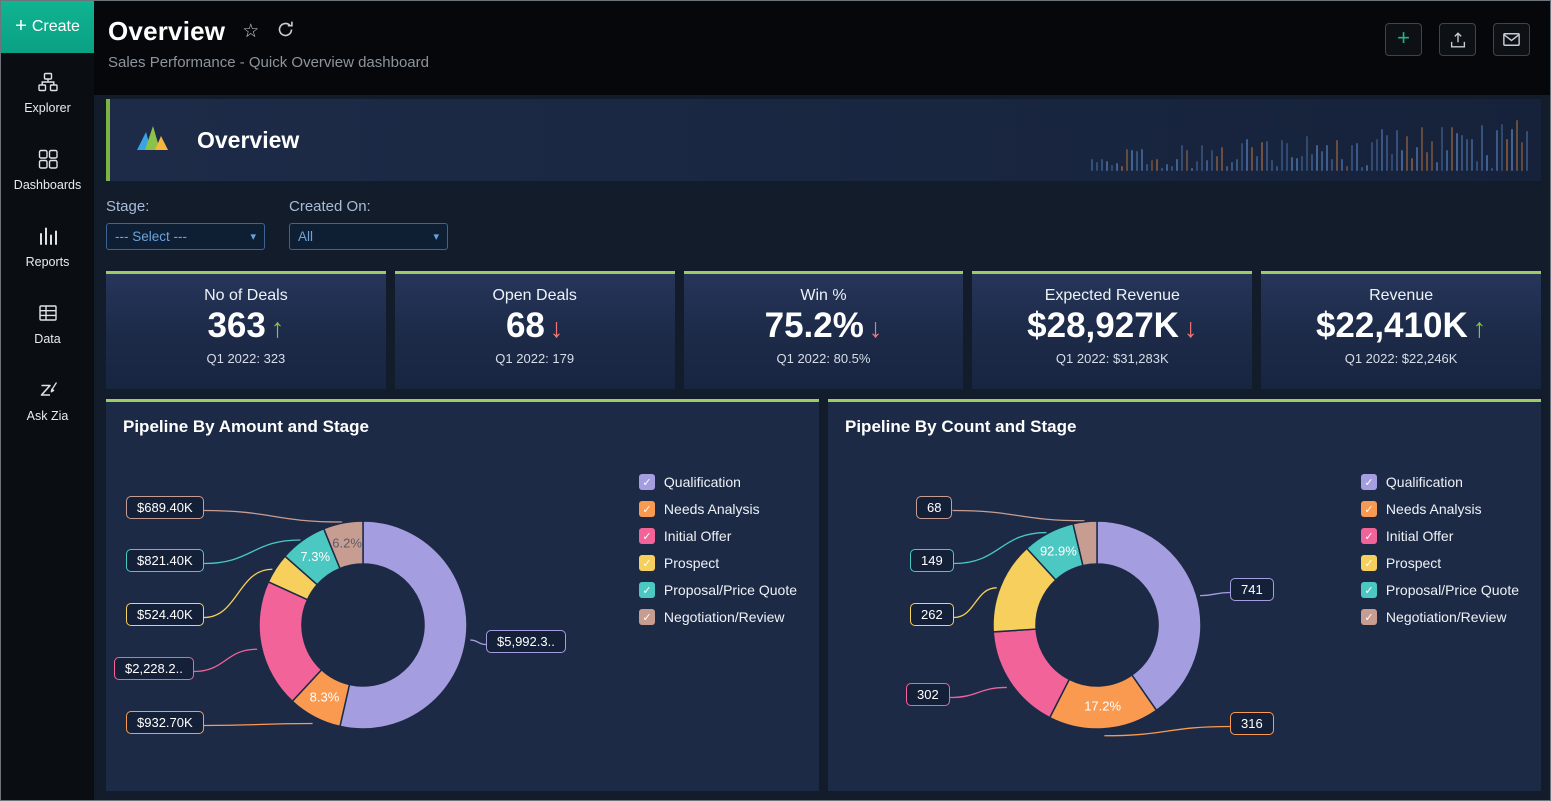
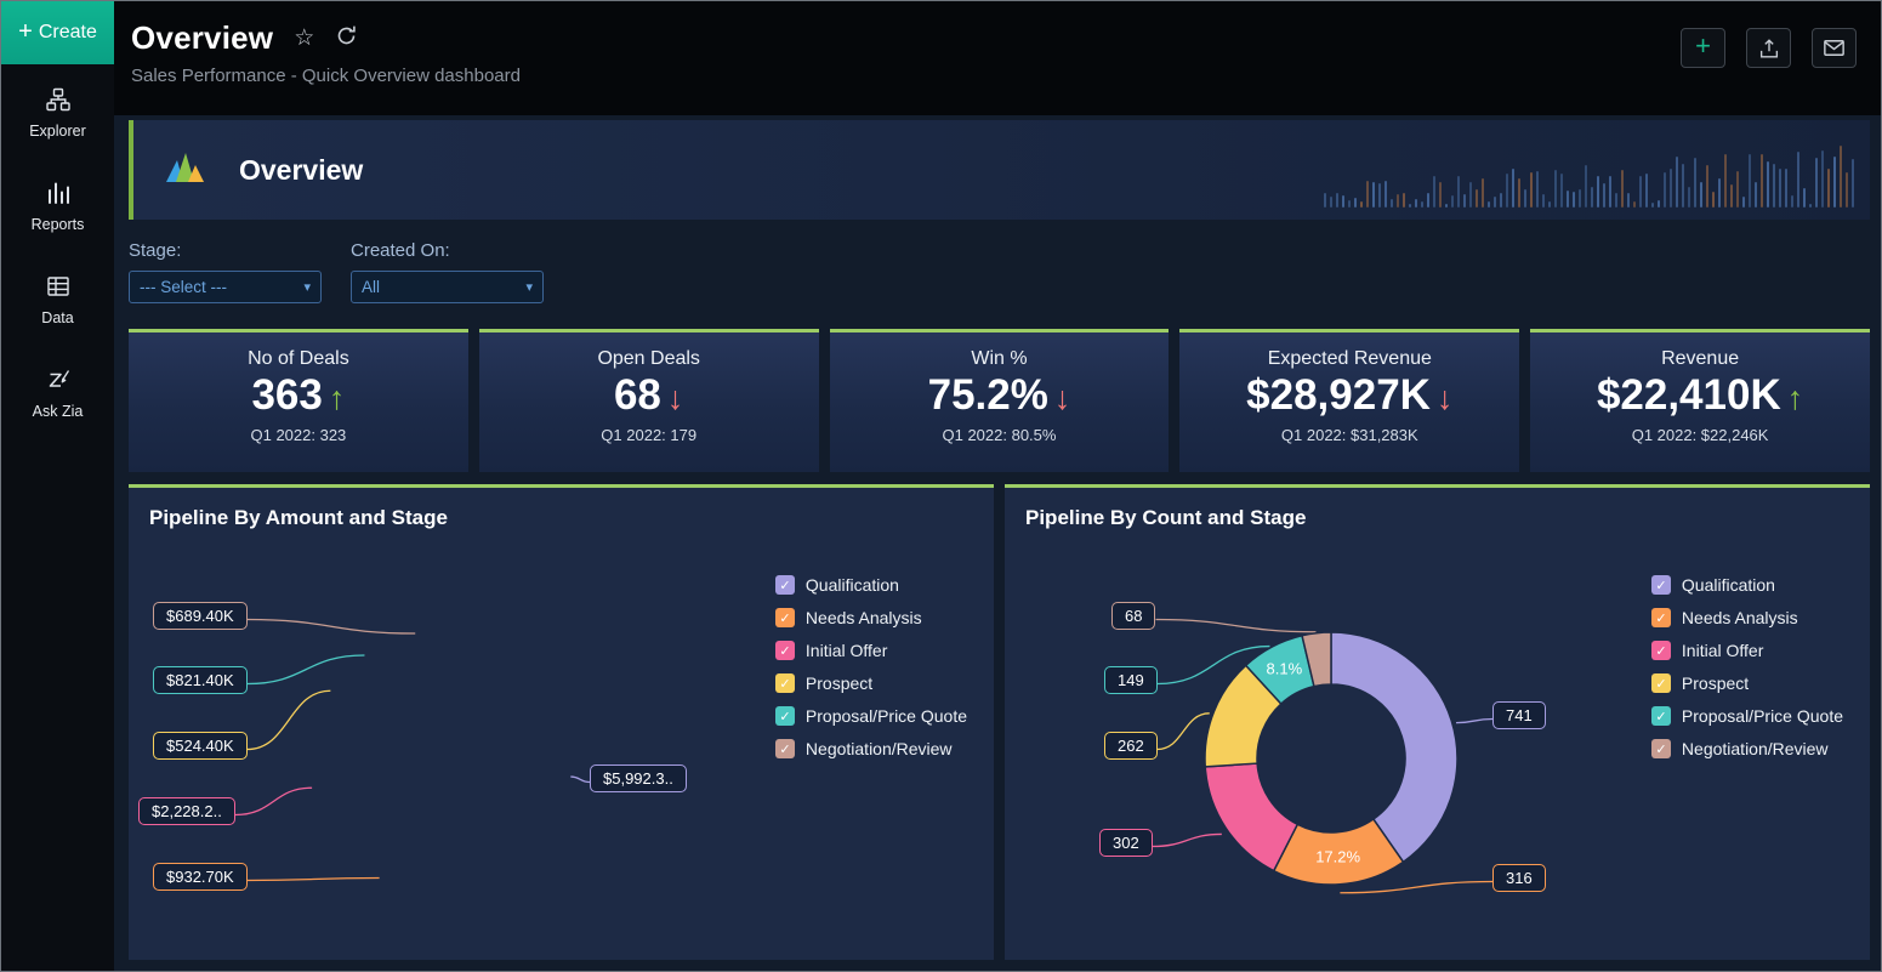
  +
  Create
  Explorer
- Dashboards
  Reports
  Data
  Ask Zia
  Overview
  ☆
  Sales Performance - Quick Overview dashboard
  +
  Overview
  Stage:
  --- Select ---
  ▾
  Created On:
  All
  ▾
  No of Deals
  363 ↑
  Q1 2022: 323
  Open Deals
  68 ↓
  Q1 2022: 179
  Win %
  75.2% ↓
  Q1 2022: 80.5%
  Expected Revenue
  $28,927K ↓
  Q1 2022: $31,283K
  Revenue
  $22,410K ↑
  Q1 2022: $22,246K
  Pipeline By Amount and Stage
- 8.3%
- 7.3%
- 6.2%
  $689.40K
  $821.40K
  $524.40K
  $2,228.2..
  $932.70K
  $5,992.3..
  ✓
  Qualification
  ✓
  Needs Analysis
  ✓
  Initial Offer
  ✓
  Prospect
  ✓
  Proposal/Price Quote
  ✓
  Negotiation/Review
  Pipeline By Count and Stage
  17.2%
- 92.9%
+ 8.1%
  68
  149
  262
  302
  741
  316
  ✓
  Qualification
  ✓
  Needs Analysis
  ✓
  Initial Offer
  ✓
  Prospect
  ✓
  Proposal/Price Quote
  ✓
  Negotiation/Review
